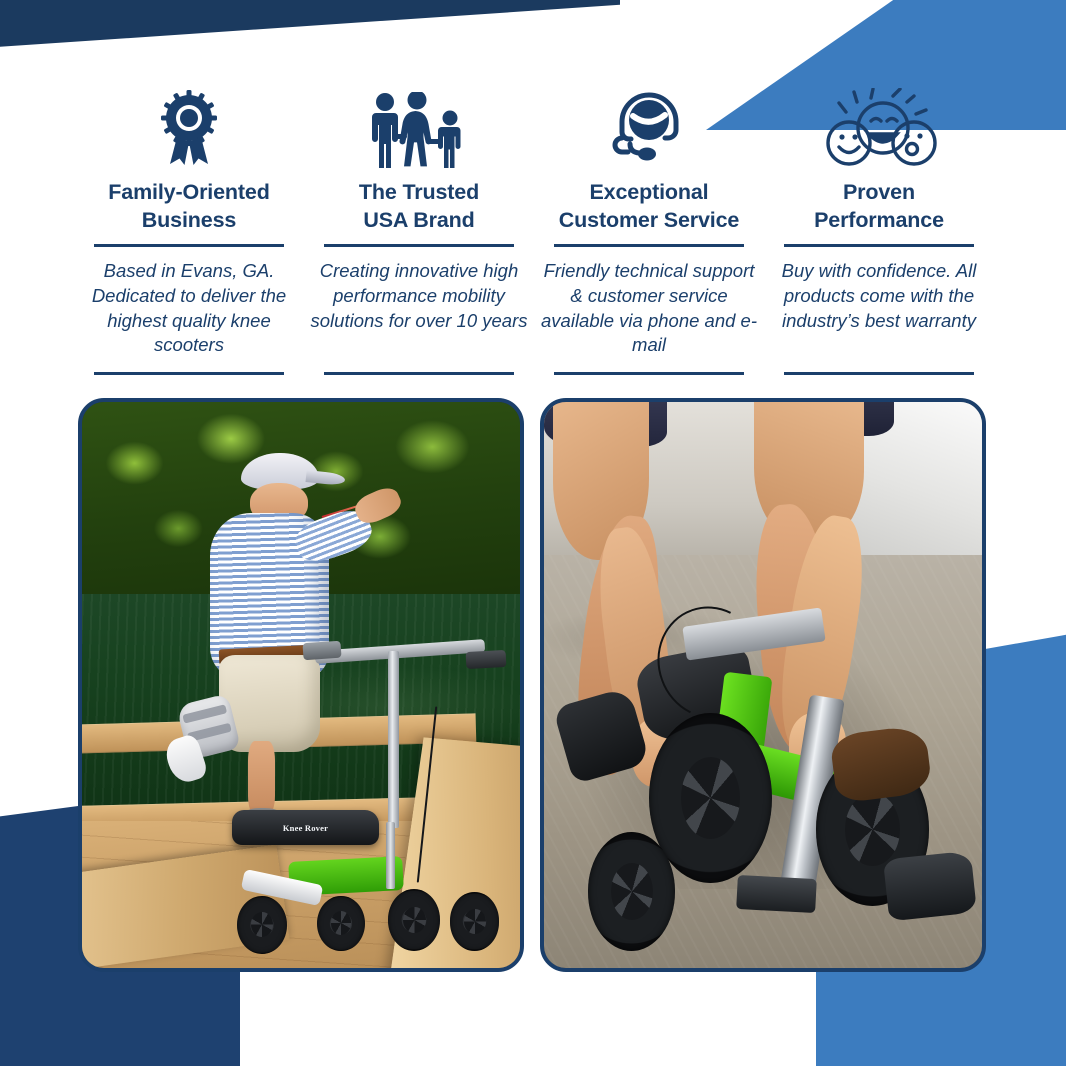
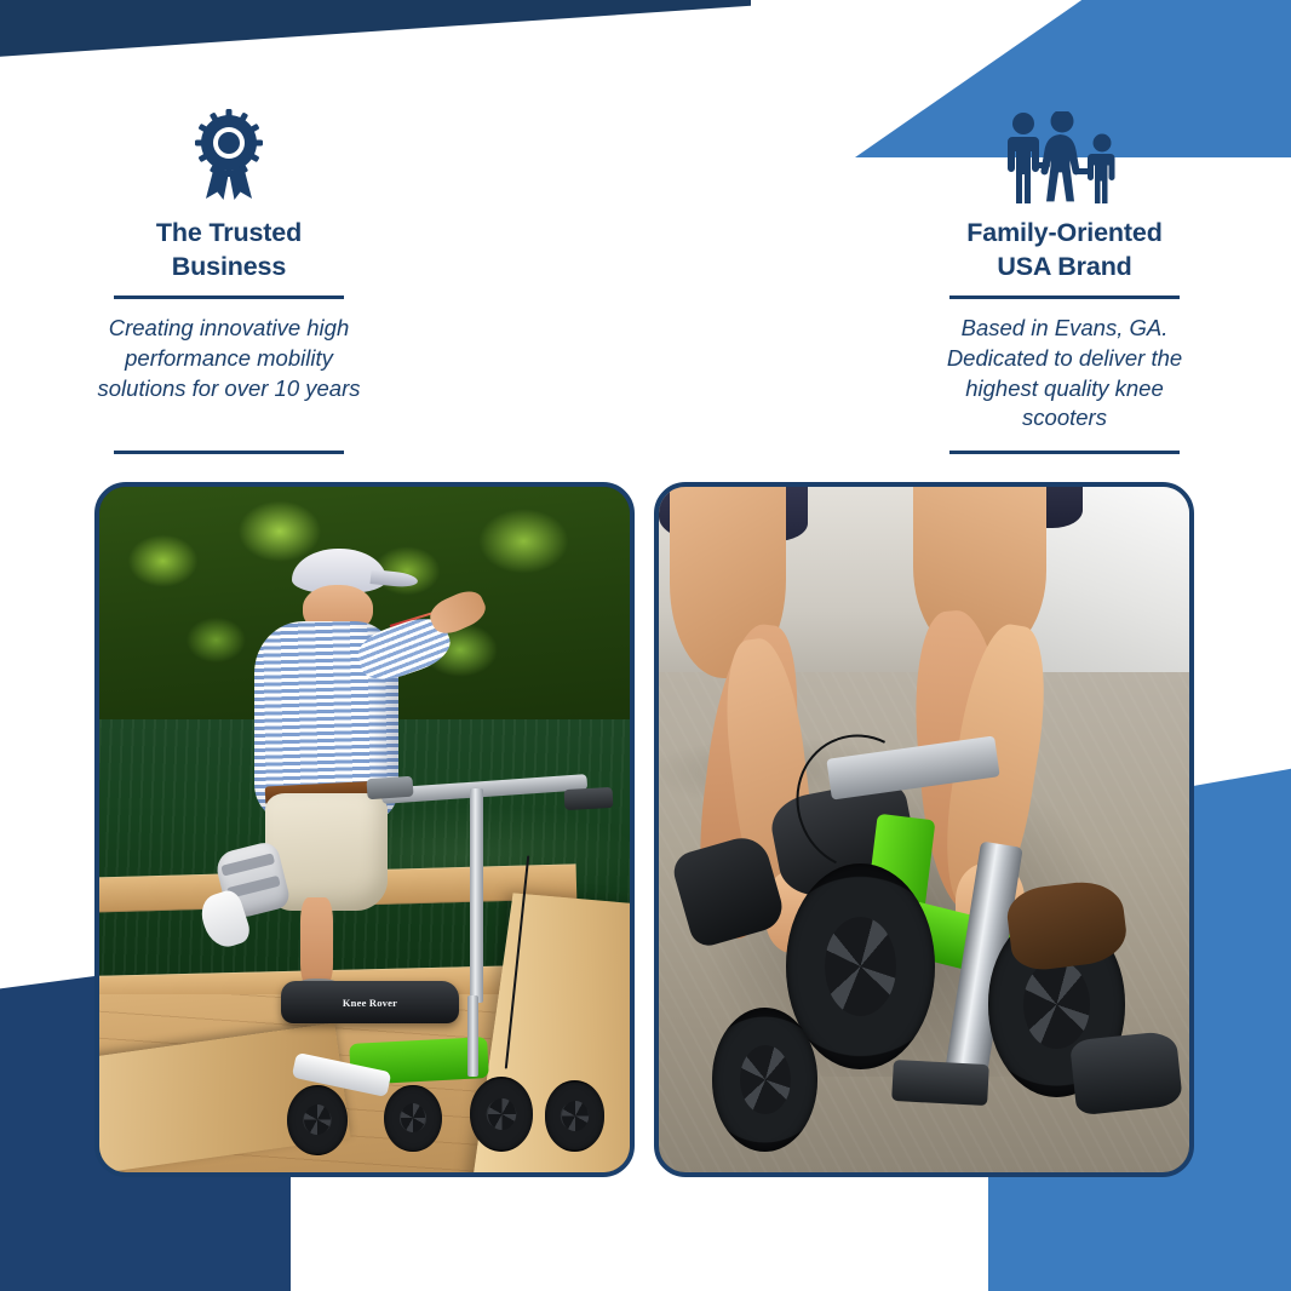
- Family-Oriented
+ The Trusted
  Business
- Based in Evans, GA. Dedicated to deliver the highest quality knee scooters
+ Creating innovative high performance mobility solutions for over 10 years
- The Trusted
+ Family-Oriented
  USA Brand
- Creating innovative high performance mobility solutions for over 10 years
+ Based in Evans, GA. Dedicated to deliver the highest quality knee scooters
- Exceptional
- Customer Service
- Friendly technical support & customer service available via phone and e-mail
- Proven
- Performance
- Buy with confidence. All products come with the industry’s best warranty
  Knee Rover
